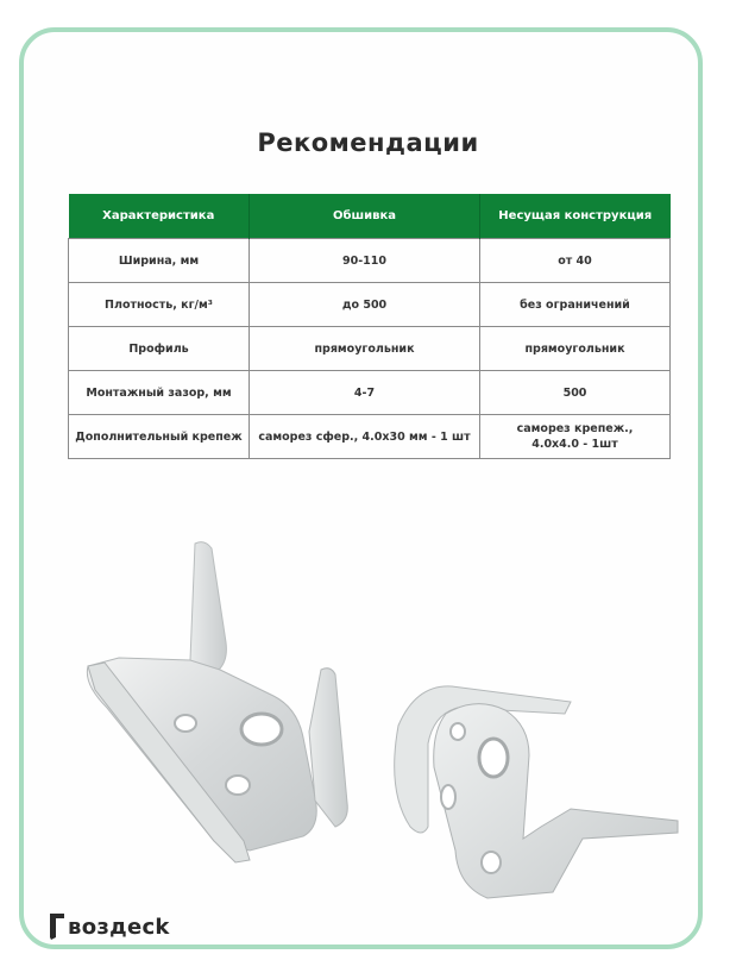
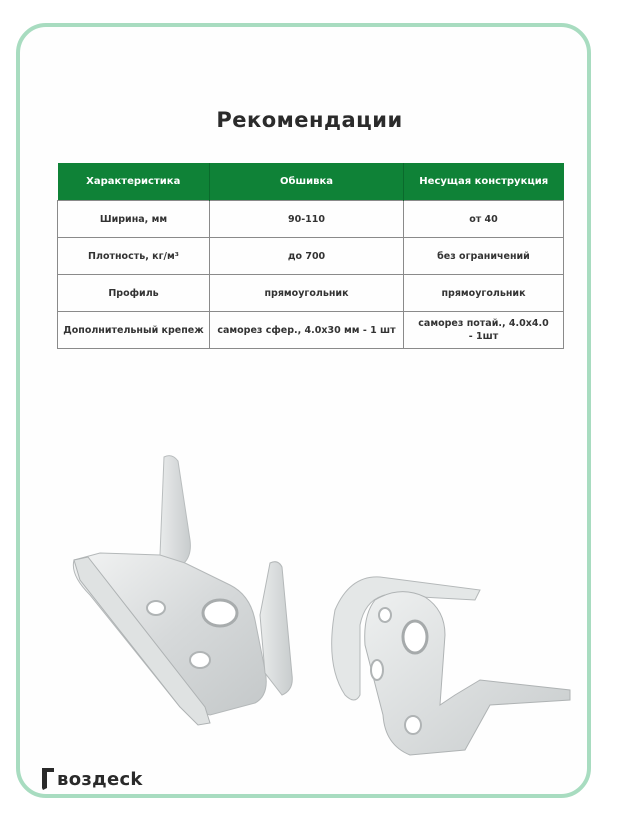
  Рекомендации
  Характеристика	Обшивка	Несущая конструкция
  Ширина, мм	90-110	от 40
- Плотность, кг/м³	до 500	без ограничений
+ Плотность, кг/м³	до 700	без ограничений
  Профиль	прямоугольник	прямоугольник
- Монтажный зазор, мм	4-7	500
- Дополнительный крепеж	саморез сфер., 4.0x30 мм - 1 шт	саморез крепеж., 4.0x4.0 - 1шт
+ Дополнительный крепеж	саморез сфер., 4.0x30 мм - 1 шт	саморез потай., 4.0x4.0 - 1шт
  воздeck
